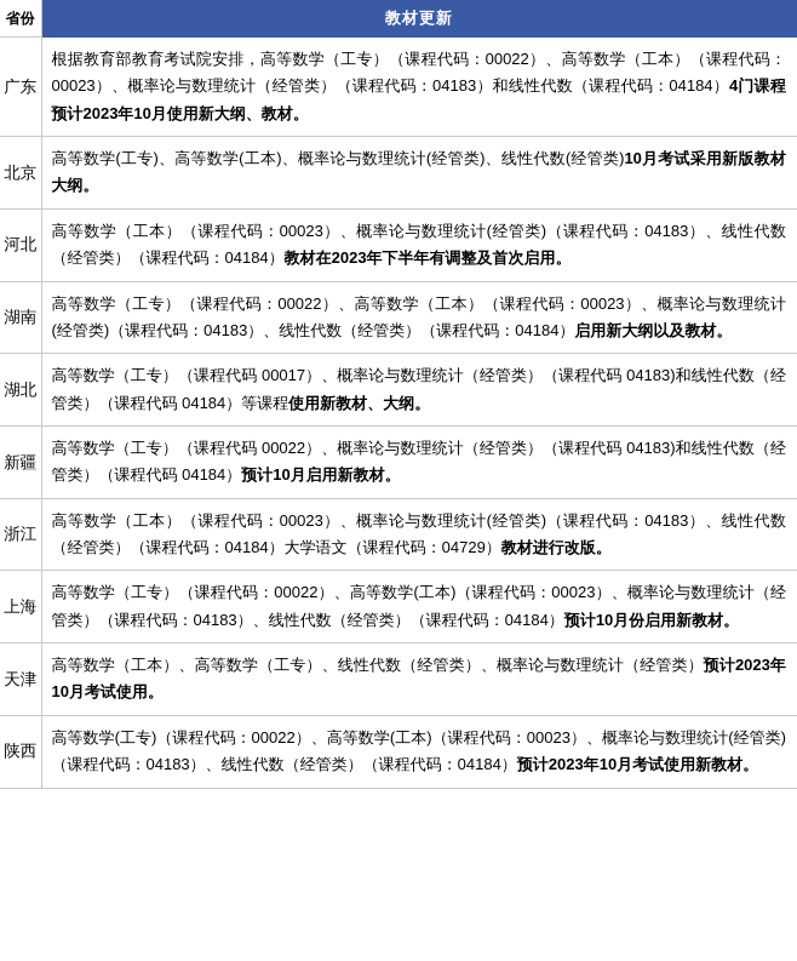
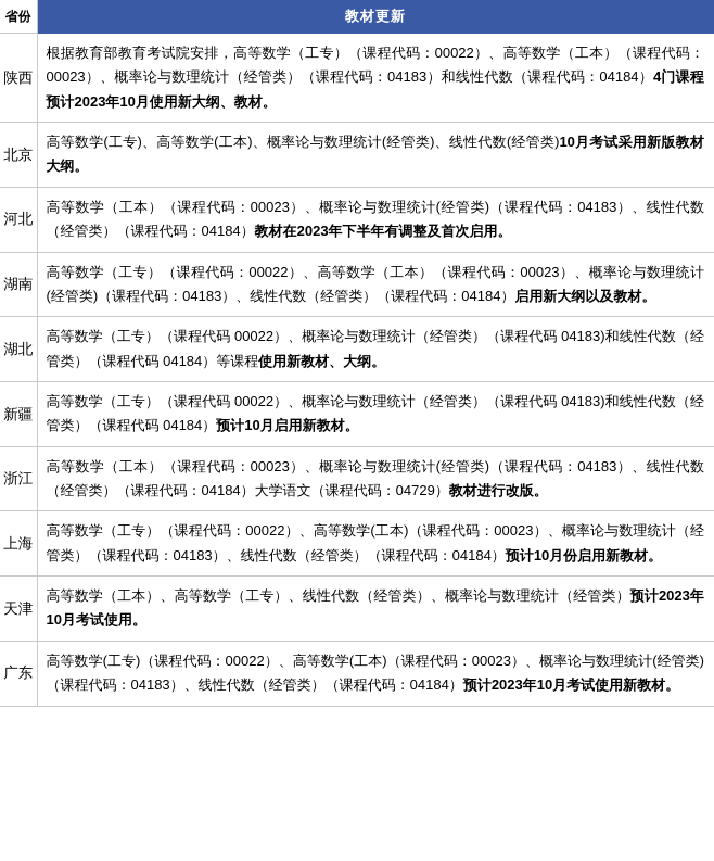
  省份	教材更新
- 广东	根据教育部教育考试院安排，高等数学（工专）（课程代码：00022）、高等数学（工本）（课程代码：00023）、概率论与数理统计（经管类）（课程代码：04183）和线性代数（课程代码：04184）4门课程预计2023年10月使用新大纲、教材。
+ 陕西	根据教育部教育考试院安排，高等数学（工专）（课程代码：00022）、高等数学（工本）（课程代码：00023）、概率论与数理统计（经管类）（课程代码：04183）和线性代数（课程代码：04184）4门课程预计2023年10月使用新大纲、教材。
  北京	高等数学(工专)、高等数学(工本)、概率论与数理统计(经管类)、线性代数(经管类)10月考试采用新版教材大纲。
  河北	高等数学（工本）（课程代码：00023）、概率论与数理统计(经管类)（课程代码：04183）、线性代数（经管类）（课程代码：04184）教材在2023年下半年有调整及首次启用。
  湖南	高等数学（工专）（课程代码：00022）、高等数学（工本）（课程代码：00023）、概率论与数理统计(经管类)（课程代码：04183）、线性代数（经管类）（课程代码：04184）启用新大纲以及教材。
- 湖北	高等数学（工专）（课程代码 00017）、概率论与数理统计（经管类）（课程代码 04183)和线性代数（经管类）（课程代码 04184）等课程使用新教材、大纲。
+ 湖北	高等数学（工专）（课程代码 00022）、概率论与数理统计（经管类）（课程代码 04183)和线性代数（经管类）（课程代码 04184）等课程使用新教材、大纲。
  新疆	高等数学（工专）（课程代码 00022）、概率论与数理统计（经管类）（课程代码 04183)和线性代数（经管类）（课程代码 04184）预计10月启用新教材。
  浙江	高等数学（工本）（课程代码：00023）、概率论与数理统计(经管类)（课程代码：04183）、线性代数（经管类）（课程代码：04184）大学语文（课程代码：04729）教材进行改版。
  上海	高等数学（工专）（课程代码：00022）、高等数学(工本)（课程代码：00023）、概率论与数理统计（经管类）（课程代码：04183）、线性代数（经管类）（课程代码：04184）预计10月份启用新教材。
  天津	高等数学（工本）、高等数学（工专）、线性代数（经管类）、概率论与数理统计（经管类）预计2023年10月考试使用。
- 陕西	高等数学(工专)（课程代码：00022）、高等数学(工本)（课程代码：00023）、概率论与数理统计(经管类)（课程代码：04183）、线性代数（经管类）（课程代码：04184）预计2023年10月考试使用新教材。
+ 广东	高等数学(工专)（课程代码：00022）、高等数学(工本)（课程代码：00023）、概率论与数理统计(经管类)（课程代码：04183）、线性代数（经管类）（课程代码：04184）预计2023年10月考试使用新教材。
